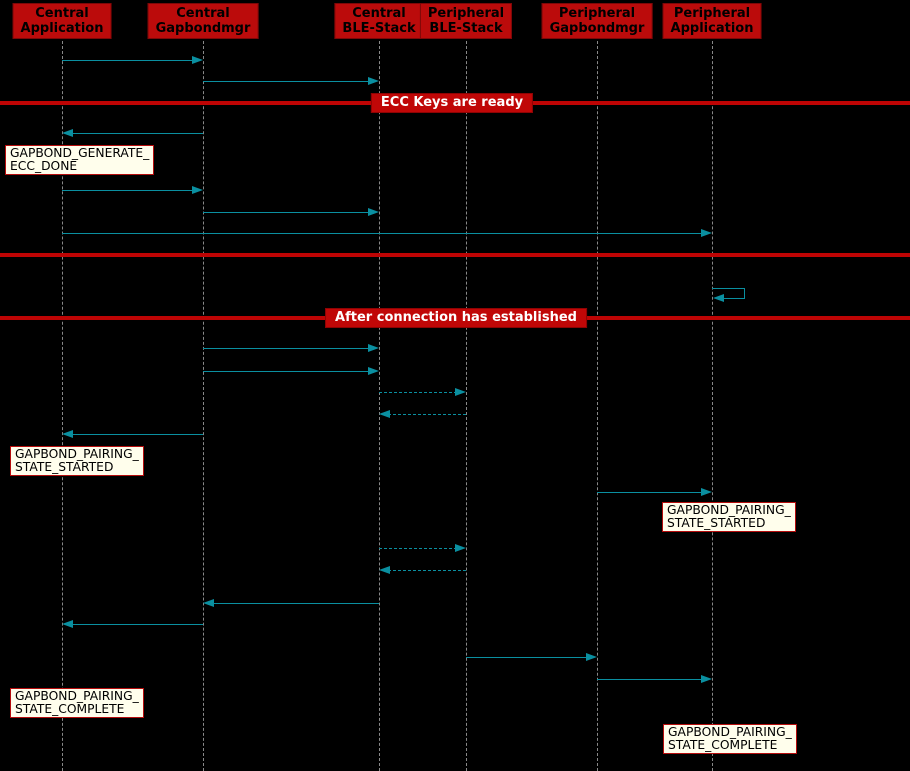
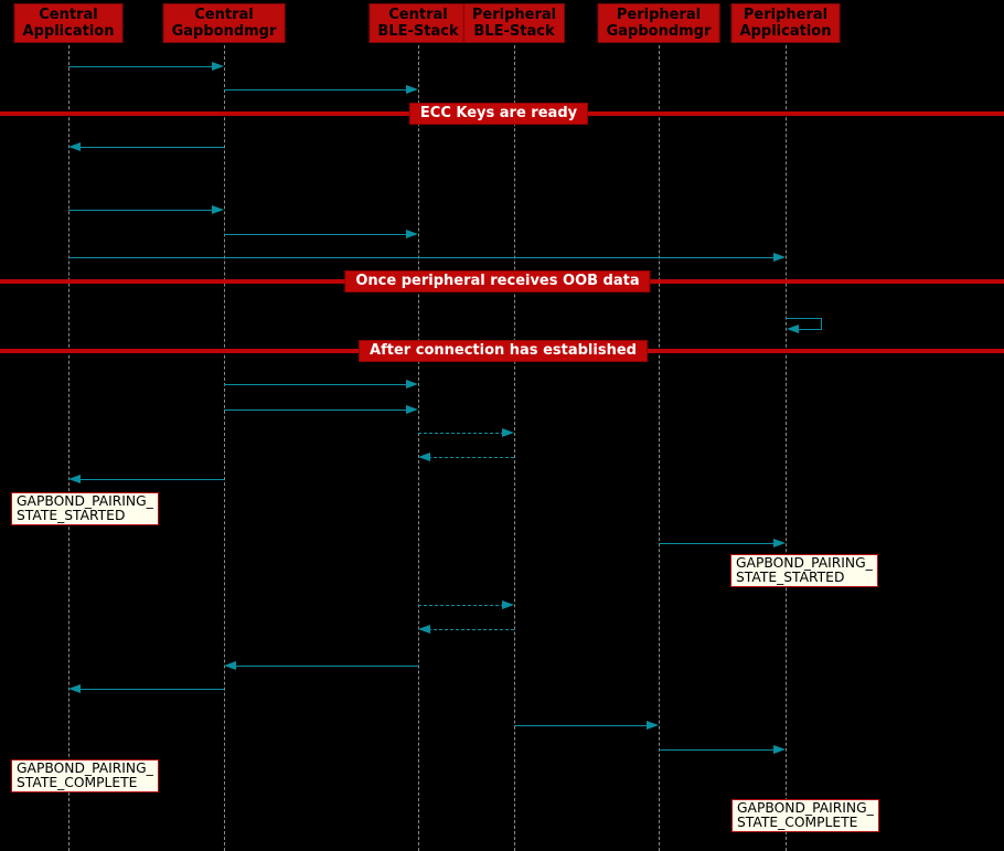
  ECC Keys are ready
+ Once peripheral receives OOB data
  After connection has established
- GAPBOND_GENERATE_
- ECC_DONE
  GAPBOND_PAIRING_
  STATE_STARTED
  GAPBOND_PAIRING_
  STATE_STARTED
  GAPBOND_PAIRING_
  STATE_COMPLETE
  GAPBOND_PAIRING_
  STATE_COMPLETE
  Central
  Application
  Central
  Gapbondmgr
  Central
  BLE-Stack
  Peripheral
  BLE-Stack
  Peripheral
  Gapbondmgr
  Peripheral
  Application
